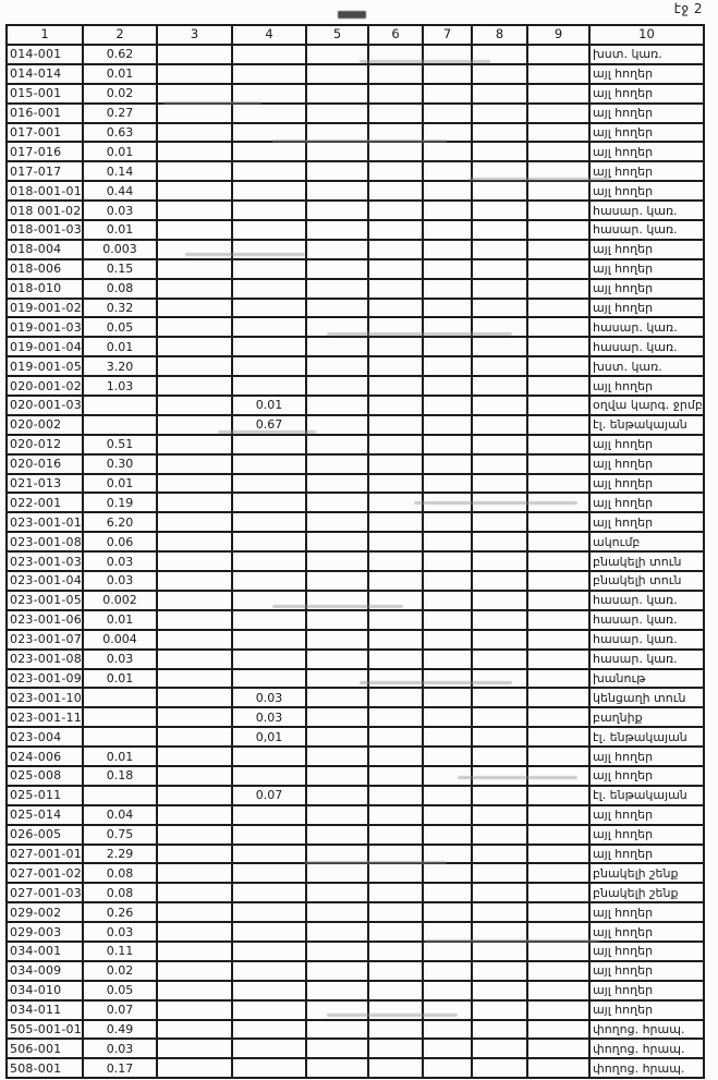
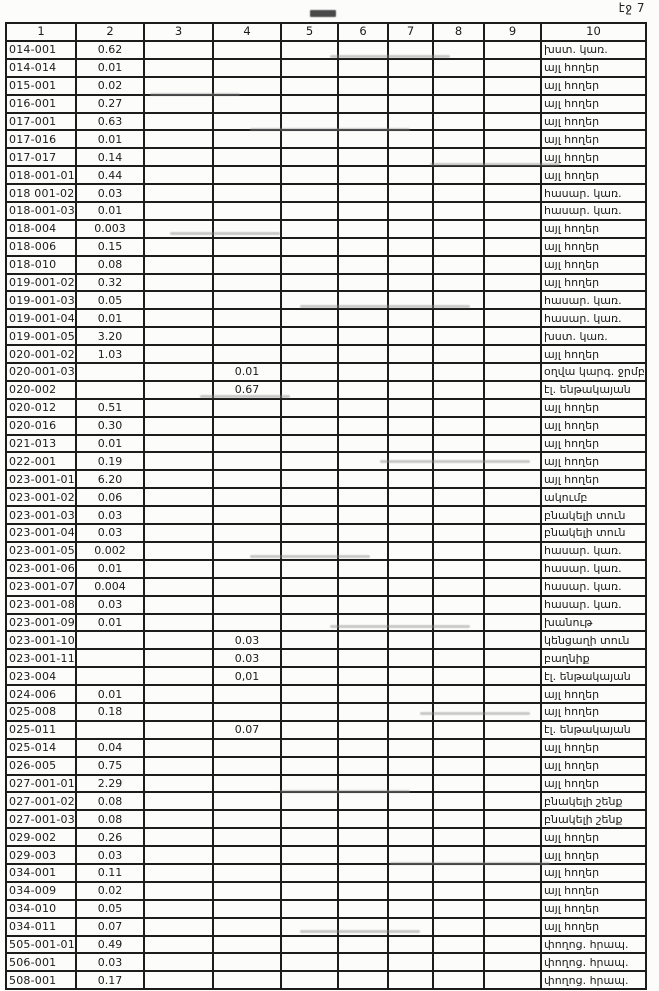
- էջ 2
+ էջ 7
  1	2	3	4	5	6	7	8	9	10
  014-001	0.62								խստ. կառ.
  014-014	0.01								այլ հողեր
  015-001	0.02								այլ հողեր
  016-001	0.27								այլ հողեր
  017-001	0.63								այլ հողեր
  017-016	0.01								այլ հողեր
  017-017	0.14								այլ հողեր
  018-001-01	0.44								այլ հողեր
  018 001-02	0.03								հասար. կառ.
  018-001-03	0.01								հասար. կառ.
  018-004	0.003								այլ հողեր
  018-006	0.15								այլ հողեր
  018-010	0.08								այլ հողեր
  019-001-02	0.32								այլ հողեր
  019-001-03	0.05								հասար. կառ.
  019-001-04	0.01								հասար. կառ.
  019-001-05	3.20								խստ. կառ.
  020-001-02	1.03								այլ հողեր
  020-001-03			0.01						օղվա կարգ. ջրմբ
  020-002			0.67						էլ. ենթակայան
  020-012	0.51								այլ հողեր
  020-016	0.30								այլ հողեր
  021-013	0.01								այլ հողեր
  022-001	0.19								այլ հողեր
  023-001-01	6.20								այլ հողեր
- 023-001-08	0.06								ակումբ
+ 023-001-02	0.06								ակումբ
  023-001-03	0.03								բնակելի տուն
  023-001-04	0.03								բնակելի տուն
  023-001-05	0.002								հասար. կառ.
  023-001-06	0.01								հասար. կառ.
  023-001-07	0.004								հասար. կառ.
  023-001-08	0.03								հասար. կառ.
  023-001-09	0.01								խանութ
  023-001-10			0.03						կենցաղի տուն
  023-001-11			0.03						բաղնիք
  023-004			0,01						էլ. ենթակայան
  024-006	0.01								այլ հողեր
  025-008	0.18								այլ հողեր
  025-011			0.07						էլ. ենթակայան
  025-014	0.04								այլ հողեր
  026-005	0.75								այլ հողեր
  027-001-01	2.29								այլ հողեր
  027-001-02	0.08								բնակելի շենք
  027-001-03	0.08								բնակելի շենք
  029-002	0.26								այլ հողեր
  029-003	0.03								այլ հողեր
  034-001	0.11								այլ հողեր
  034-009	0.02								այլ հողեր
  034-010	0.05								այլ հողեր
  034-011	0.07								այլ հողեր
  505-001-01	0.49								փողոց. հրապ.
  506-001	0.03								փողոց. հրապ.
  508-001	0.17								փողոց. հրապ.
